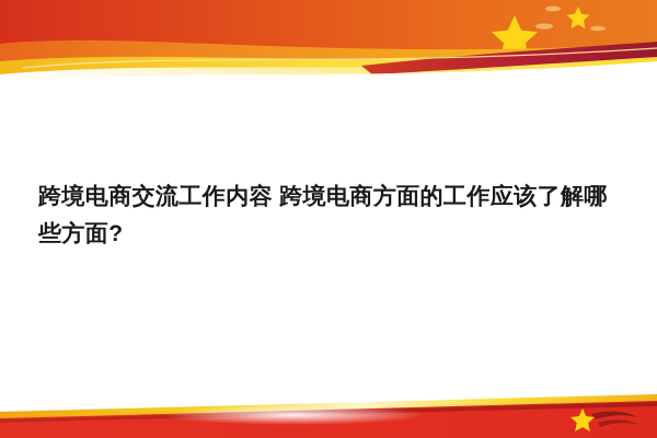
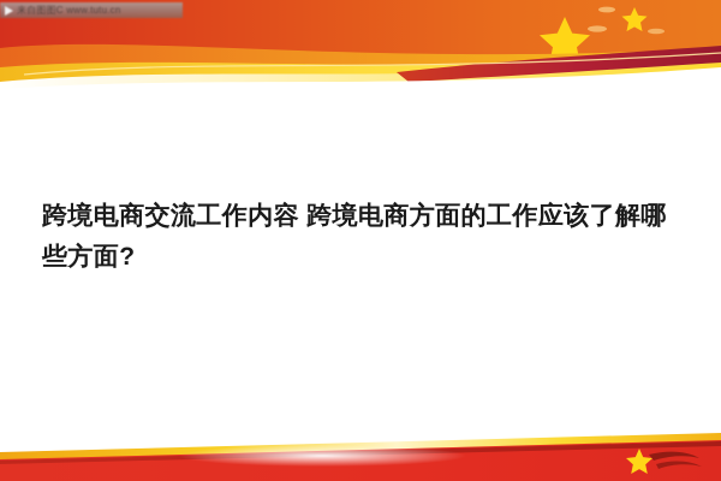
+ 来自图图C www.tutu.cn
  跨境电商交流工作内容 跨境电商方面的工作应该了解哪些方面?
